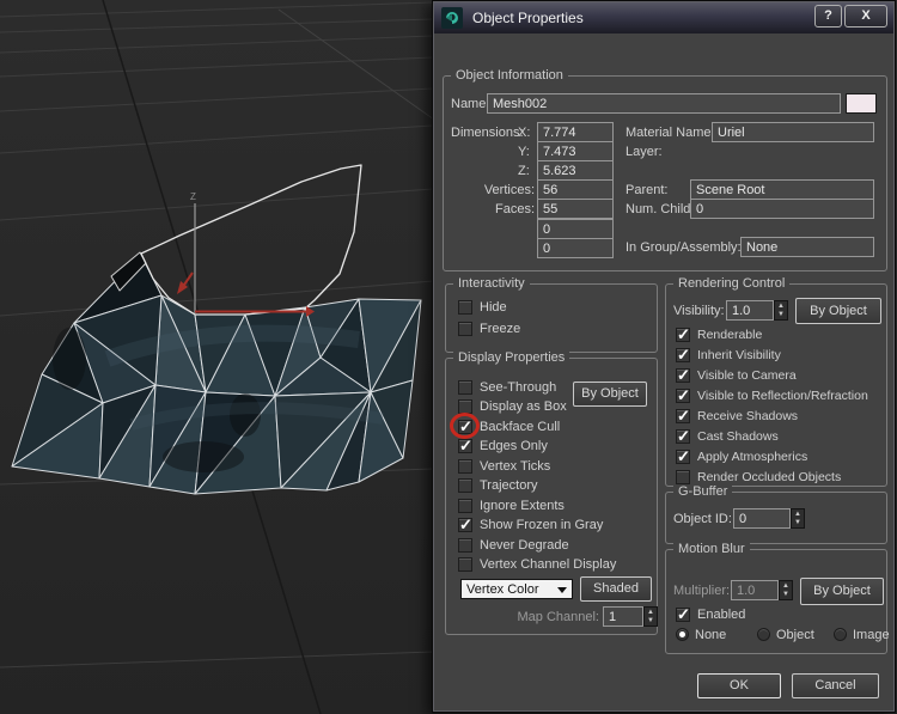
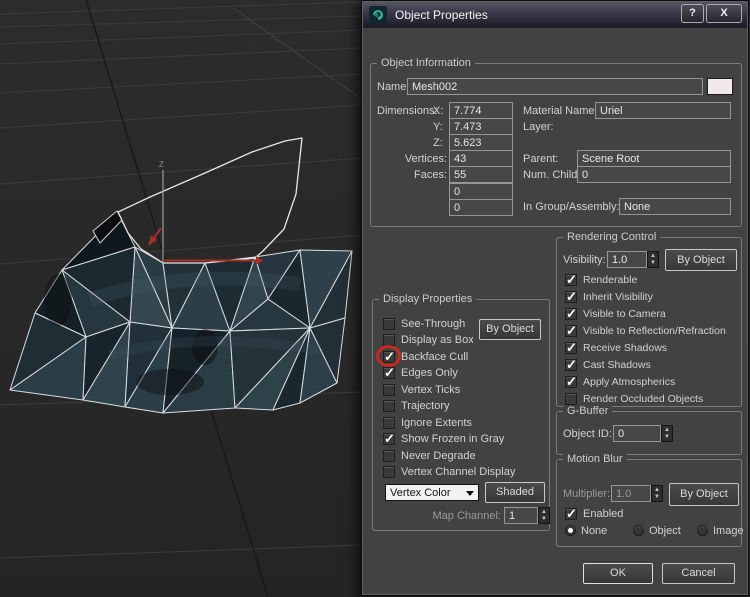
  Z
  Object Properties
  ?
  X
  Object Information
  Name
  Mesh002
  Dimensions:
  X:
  7.774
  Y:
  7.473
  Z:
  5.623
  Material Name
  Uriel
  Layer:
  Vertices:
- 56
+ 43
  Faces:
  55
  0
  0
  Parent:
  Scene Root
  0
  In Group/Assembly
  None
- Interactivity
- Hide
- Freeze
  Display Properties
  By Object
  See-Through
  Display as Box
  Backface Cull
  Edges Only
  Vertex Ticks
  Trajectory
  Ignore Extents
  Show Frozen in Gray
  Never Degrade
  Vertex Channel Display
  Vertex Color
  Shaded
  Map Channel:
  1
  Rendering Control
  Visibility:
  1.0
  By Object
  Renderable
  Inherit Visibility
  Visible to Camera
  Visible to Reflection/Refraction
  Receive Shadows
  Cast Shadows
  Apply Atmospherics
  Render Occluded Objects
  G-Buffer
  Object ID:
  0
  Motion Blur
  Multiplier:
  1.0
  By Object
  Enabled
  None
  Object
  Image
  OK
  Cancel
